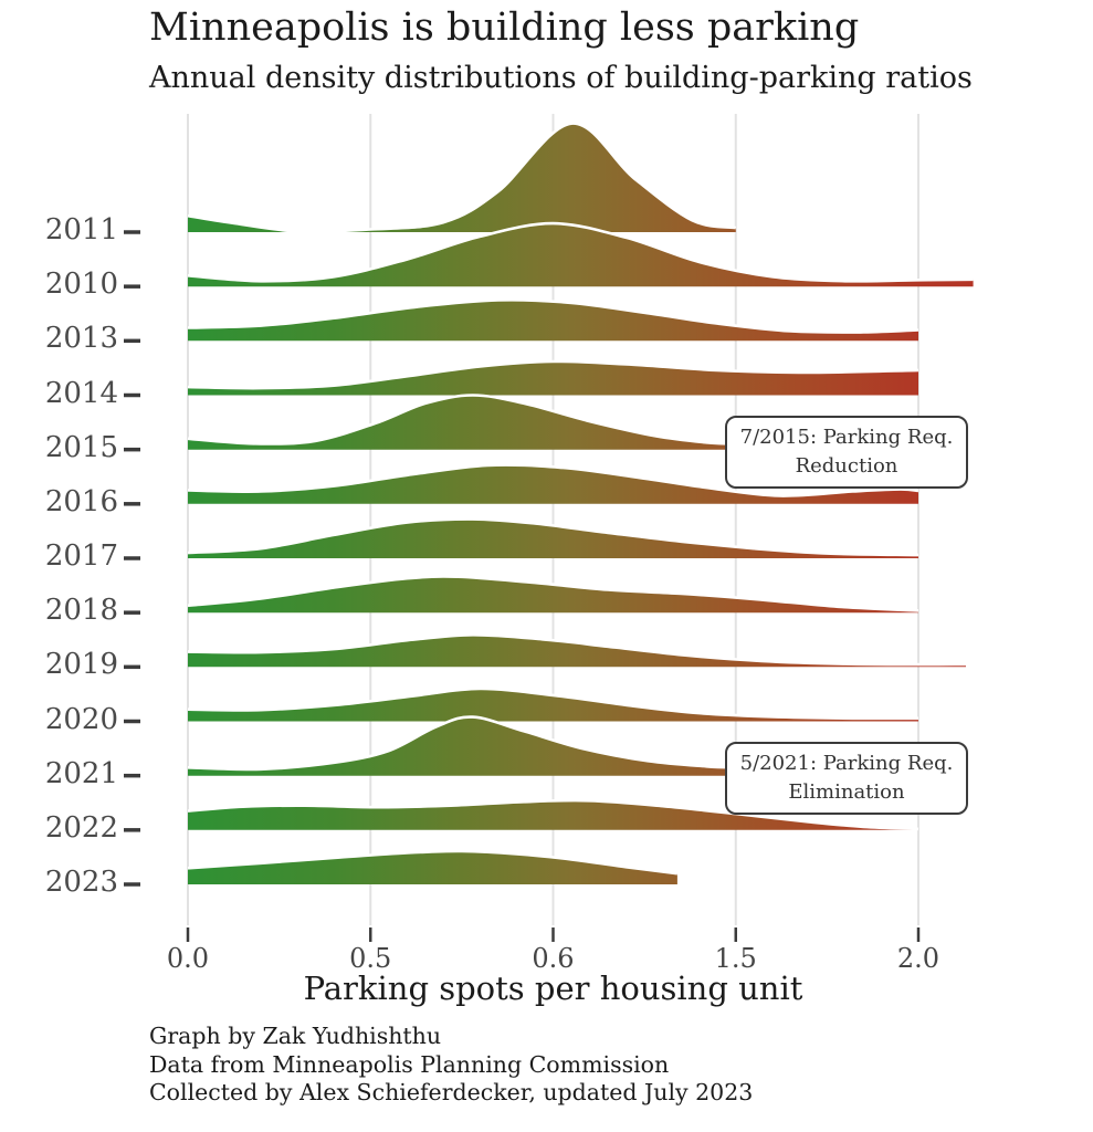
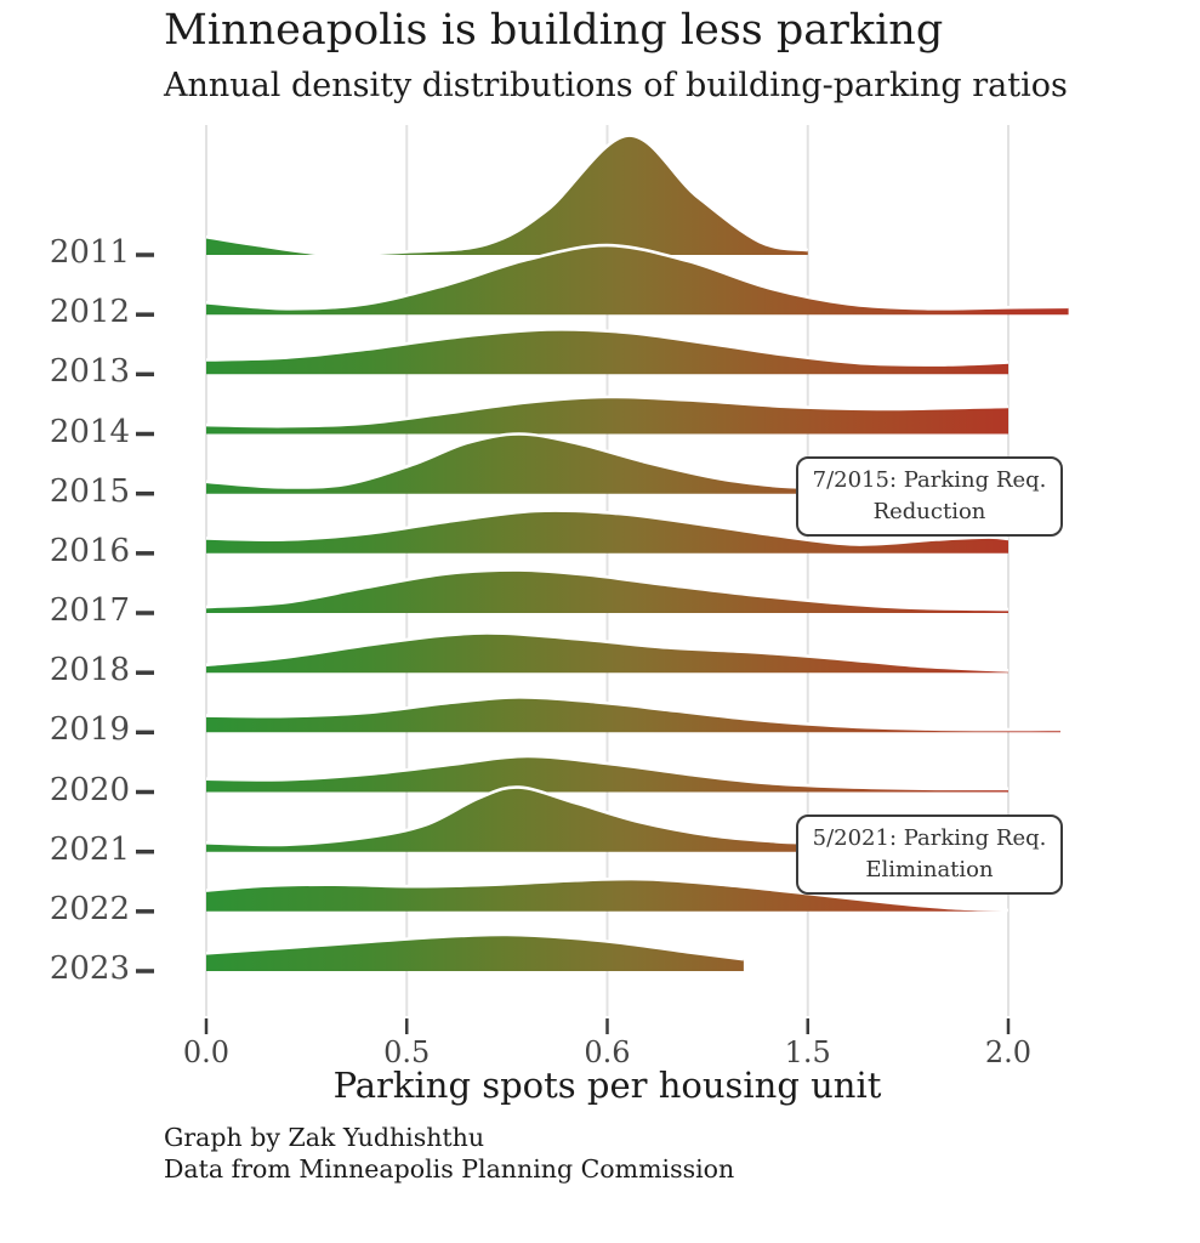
  Minneapolis is building less parking
  Annual density distributions of building-parking ratios
  2011
- 2010
+ 2012
  2013
  2014
  2015
  2016
  2017
  2018
  2019
  2020
  2021
  2022
  2023
  0.0
  0.5
  0.6
  1.5
  2.0
  Parking spots per housing unit
  7/2015: Parking Req.
  Reduction
  5/2021: Parking Req.
  Elimination
  Graph by Zak Yudhishthu
  Data from Minneapolis Planning Commission
- Collected by Alex Schieferdecker, updated July 2023
